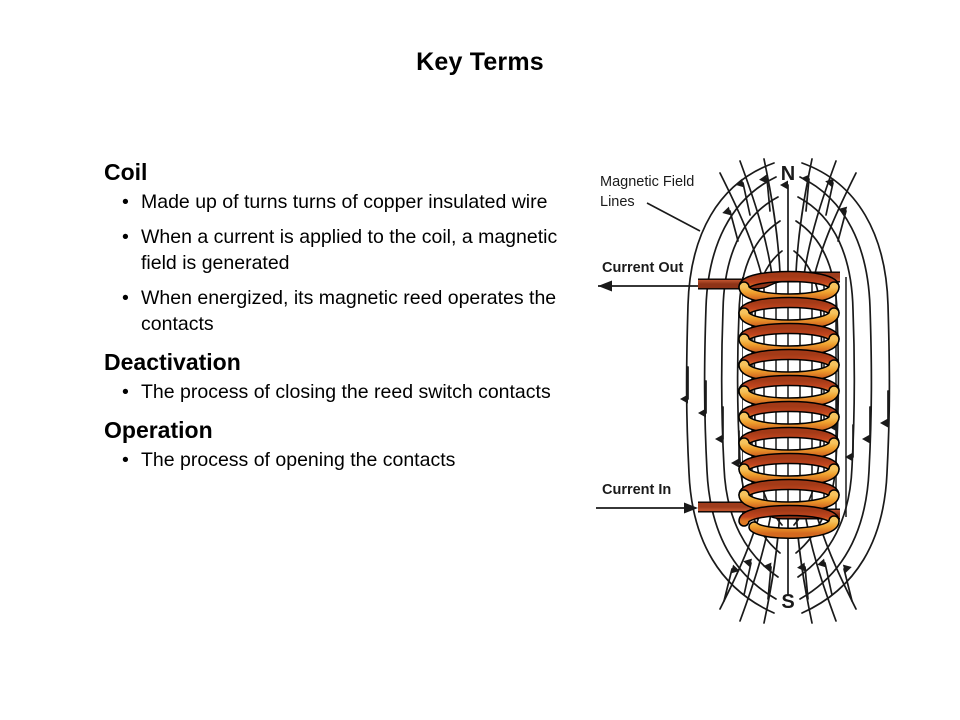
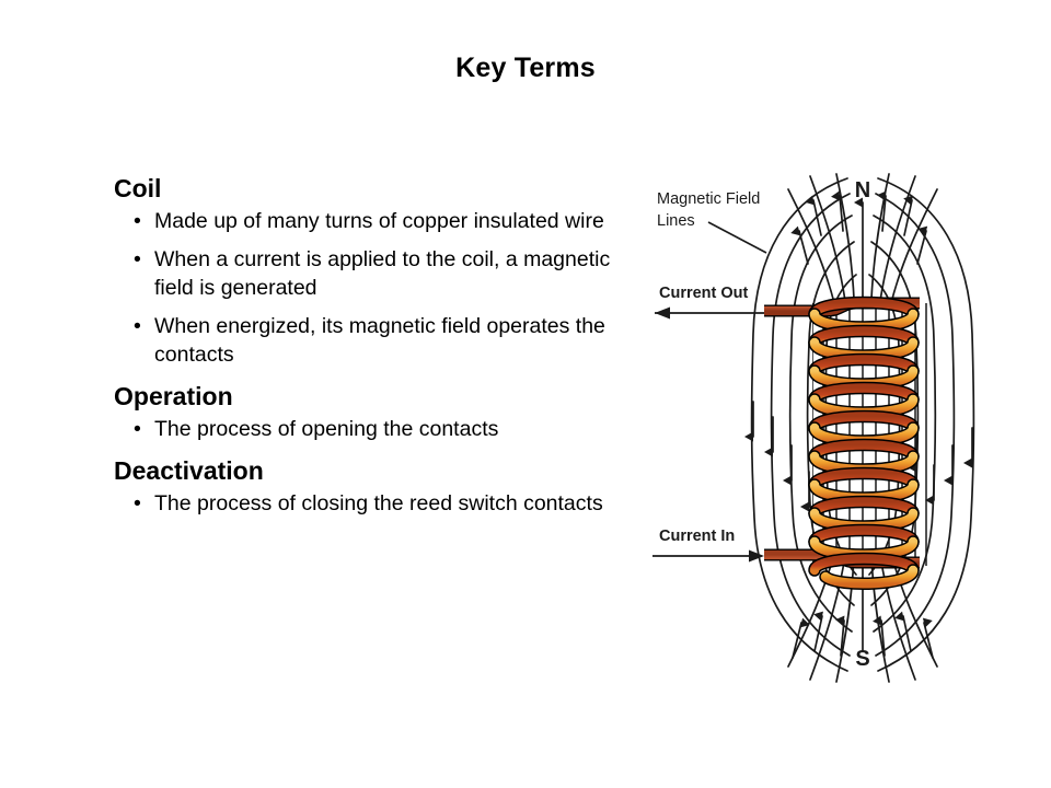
  Key Terms
  Coil
  •
- Made up of turns turns of copper insulated wire
+ Made up of many turns of copper insulated wire
  •
  When a current is applied to the coil, a magnetic field is generated
  •
- When energized, its magnetic reed operates the contacts
+ When energized, its magnetic field operates the contacts
- Deactivation
+ Operation
  •
- The process of closing the reed switch contacts
+ The process of opening the contacts
- Operation
+ Deactivation
  •
- The process of opening the contacts
+ The process of closing the reed switch contacts
  Magnetic Field
  Lines
  Current Out
  Current In
  N
  S
